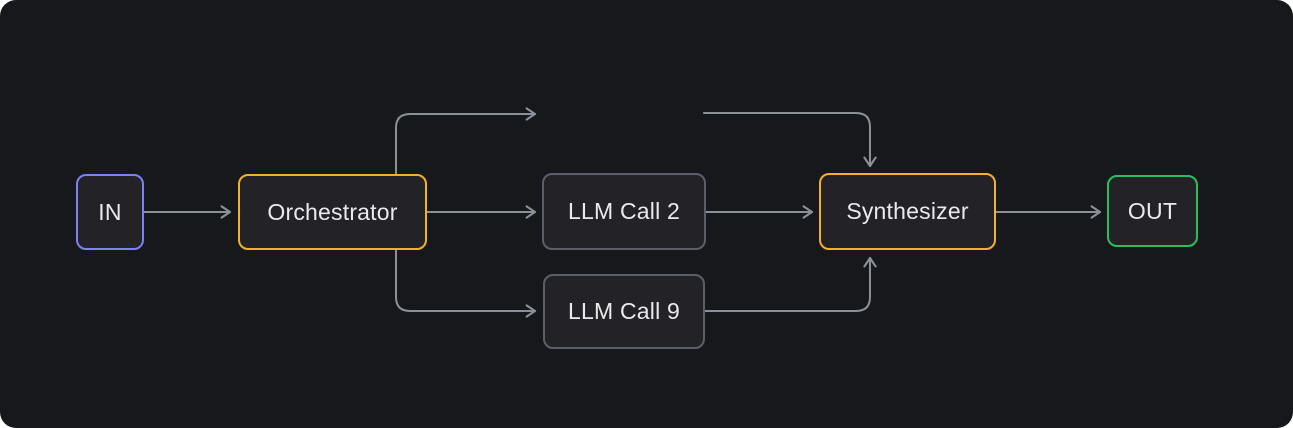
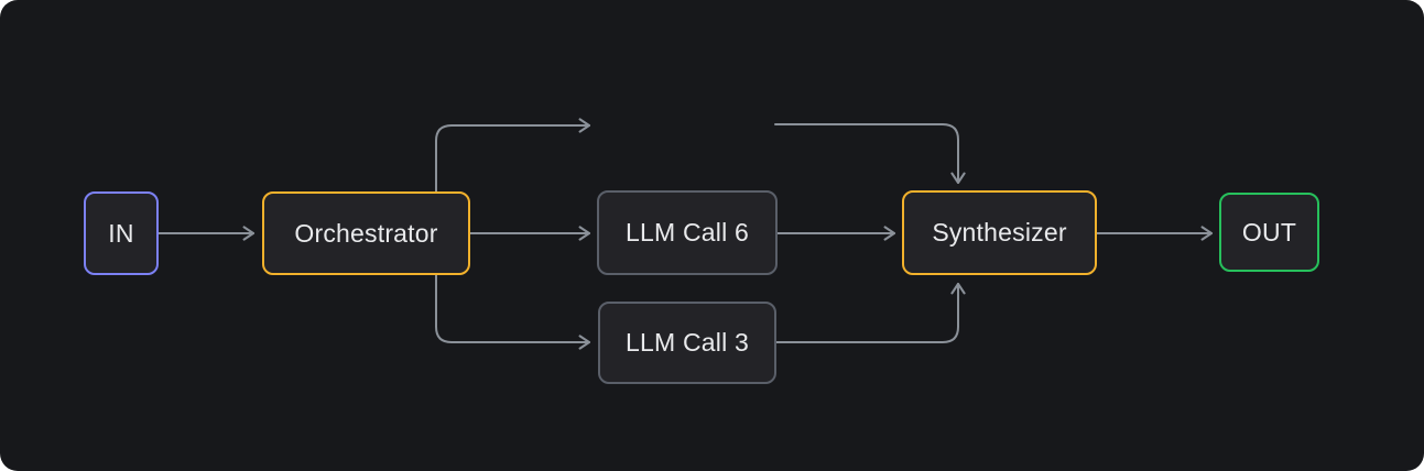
  IN
  Orchestrator
- LLM Call 2
+ LLM Call 6
- LLM Call 9
+ LLM Call 3
  Synthesizer
  OUT
